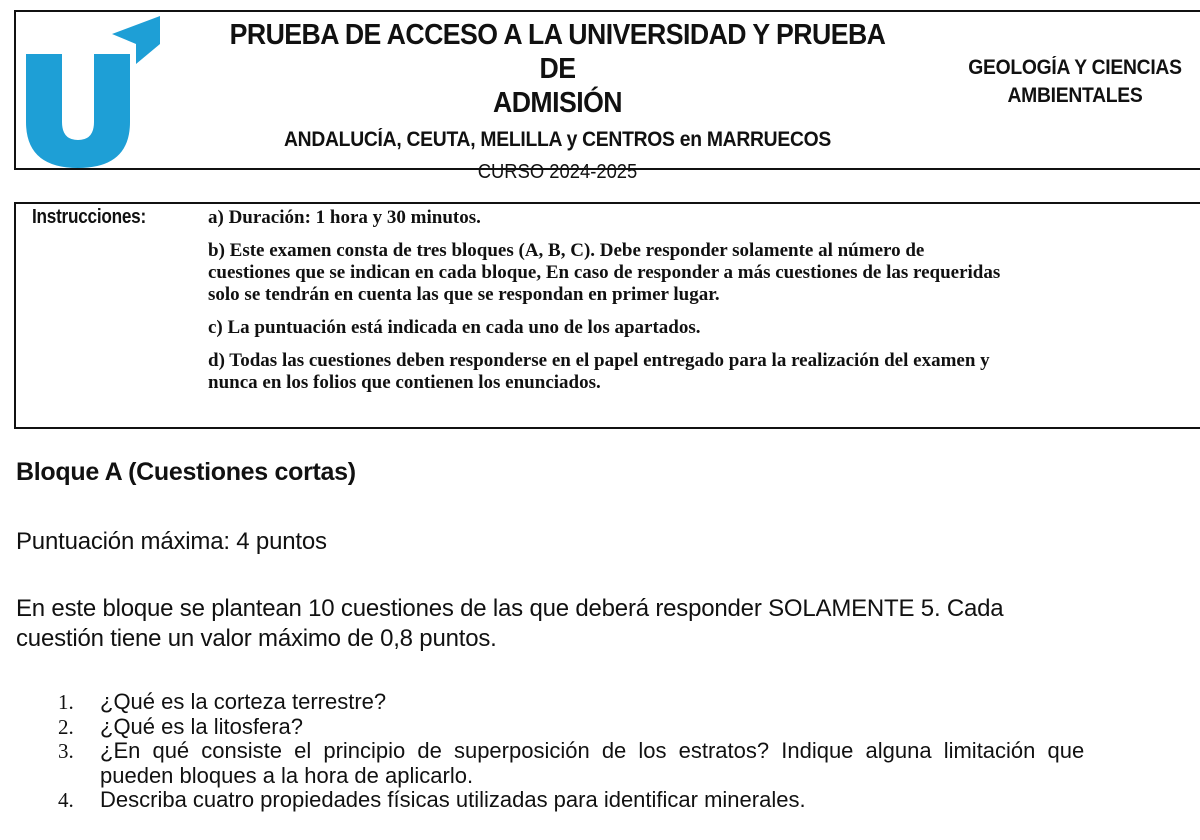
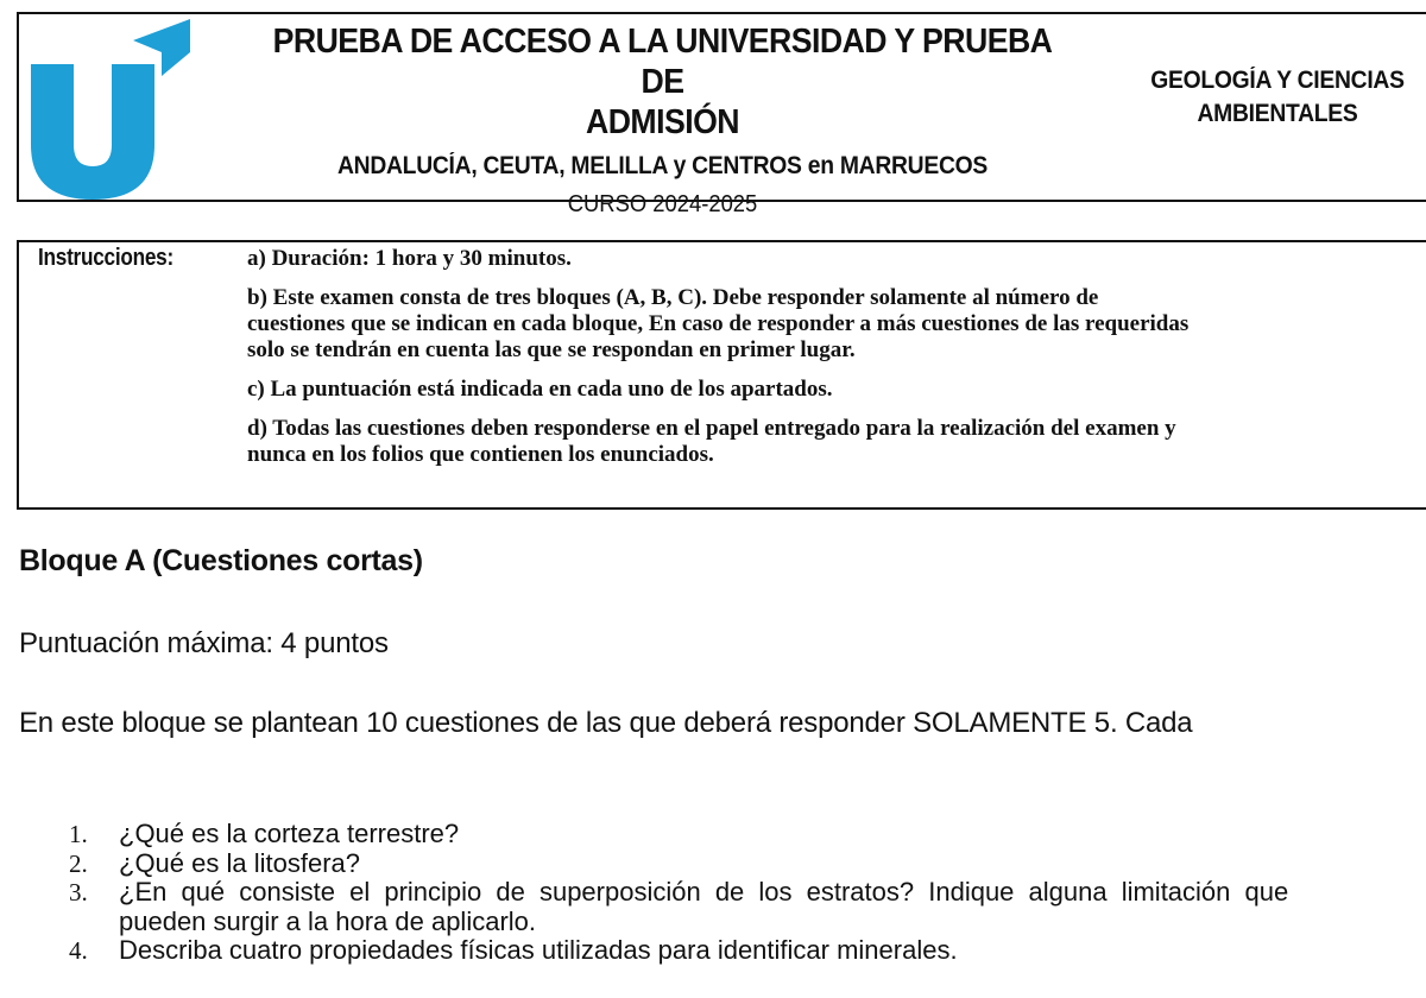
  PRUEBA DE ACCESO A LA UNIVERSIDAD Y PRUEBA DE
  ADMISIÓN
  ANDALUCÍA, CEUTA, MELILLA y CENTROS en MARRUECOS
  CURSO 2024-2025
  GEOLOGÍA Y CIENCIAS
  AMBIENTALES
  Instrucciones:
  a) Duración: 1 hora y 30 minutos.
  b) Este examen consta de tres bloques (A, B, C). Debe responder solamente al número de
  cuestiones que se indican en cada bloque, En caso de responder a más cuestiones de las requeridas
  solo se tendrán en cuenta las que se respondan en primer lugar.
  c) La puntuación está indicada en cada uno de los apartados.
  d) Todas las cuestiones deben responderse en el papel entregado para la realización del examen y
  nunca en los folios que contienen los enunciados.
  Bloque A (Cuestiones cortas)
  Puntuación máxima: 4 puntos
  En este bloque se plantean 10 cuestiones de las que deberá responder SOLAMENTE 5. Cada
- cuestión tiene un valor máximo de 0,8 puntos.
  1.
  ¿Qué es la corteza terrestre?
  2.
  ¿Qué es la litosfera?
  3.
  ¿En qué consiste el principio de superposición de los estratos? Indique alguna limitación que
- pueden bloques a la hora de aplicarlo.
+ pueden surgir a la hora de aplicarlo.
  4.
  Describa cuatro propiedades físicas utilizadas para identificar minerales.
